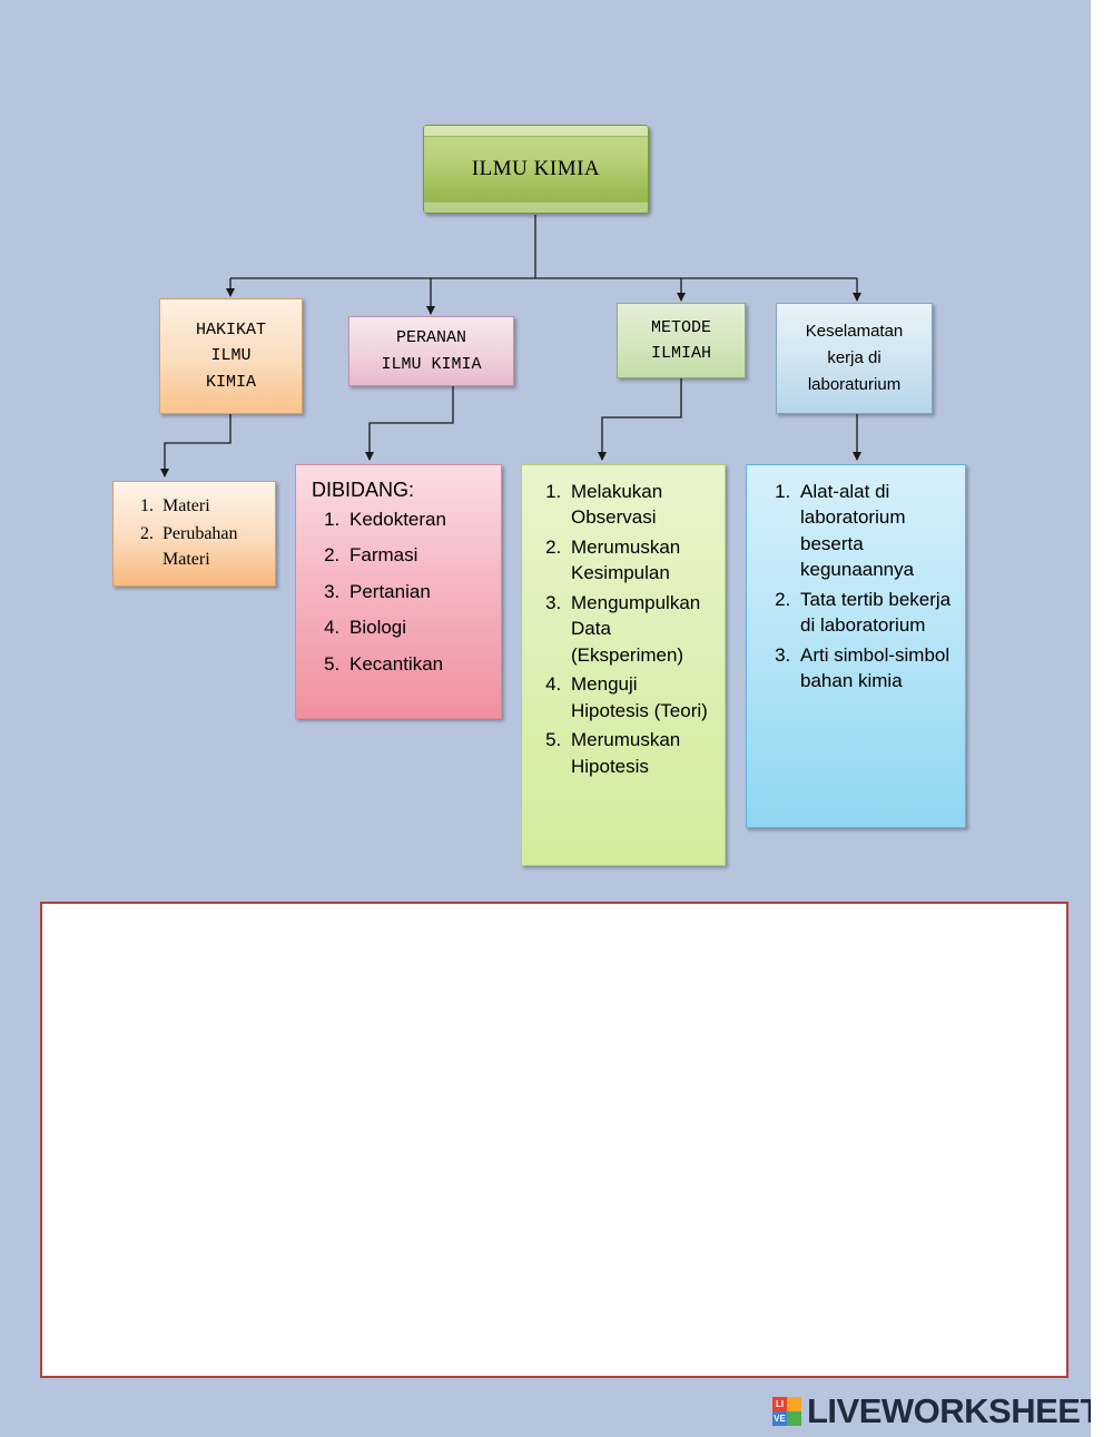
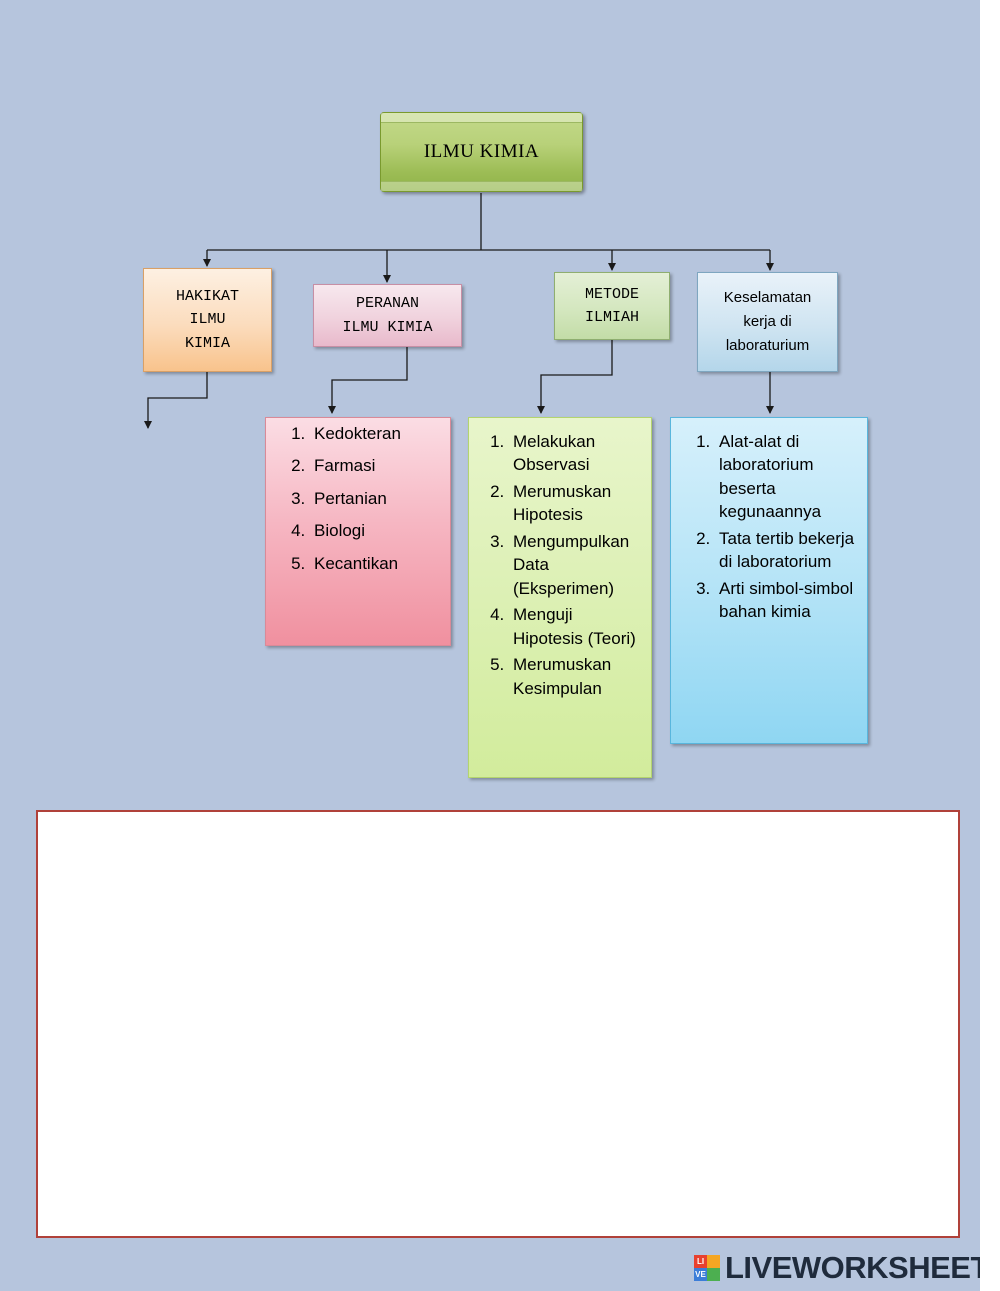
  ILMU KIMIA
  HAKIKAT
  ILMU
  KIMIA
  PERANAN
  ILMU KIMIA
  METODE
  ILMIAH
  Keselamatan
  kerja di
  laboraturium
- Materi
- Perubahan Materi
- DIBIDANG:
  Kedokteran
  Farmasi
  Pertanian
  Biologi
  Kecantikan
  Melakukan Observasi
- Merumuskan Kesimpulan
+ Merumuskan Hipotesis
  Mengumpulkan Data (Eksperimen)
  Menguji Hipotesis (Teori)
- Merumuskan Hipotesis
+ Merumuskan Kesimpulan
  Alat-alat di laboratorium beserta kegunaannya
  Tata tertib bekerja di laboratorium
  Arti simbol-simbol bahan kimia
  LI
  VE
  LIVEWORKSHEE
